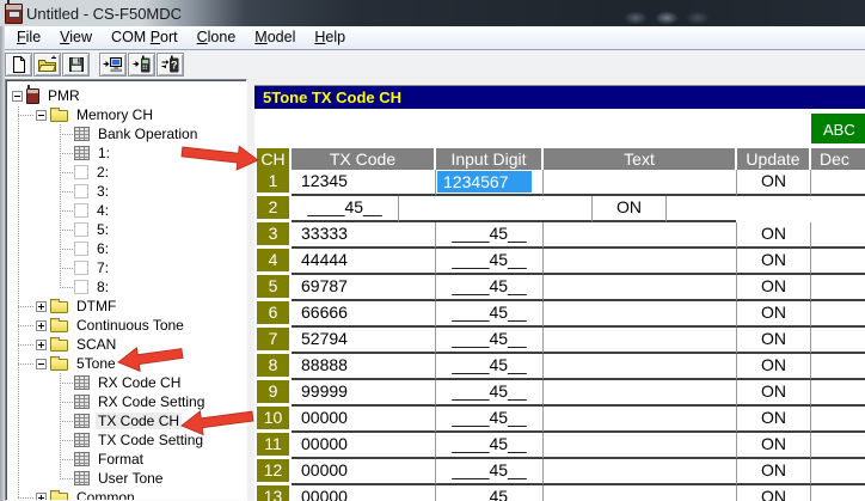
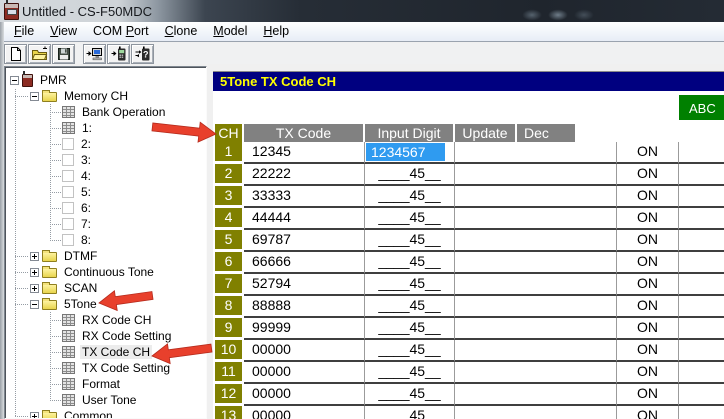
  Untitled - CS-F50MDC
  File
  View
  COM Port
  Clone
  Model
  Help
  ?
  PMR
  Memory CH
  Bank Operation
  1:
  2:
  3:
  4:
  5:
  6:
  7:
  8:
  DTMF
  Continuous Tone
  SCAN
  5Tone
  RX Code CH
  RX Code Setting
  TX Code CH
  TX Code Setting
  Format
  User Tone
  Common
  5Tone TX Code CH
  ABC
  CH
  TX Code
  Input Digit
- Text
  Update
  Dec
  1
  12345
  1234567
  ON
  2
+ 22222
  ____45__
  ON
  3
  33333
  ____45__
  ON
  4
  44444
  ____45__
  ON
  5
  69787
  ____45__
  ON
  6
  66666
  ____45__
  ON
  7
  52794
  ____45__
  ON
  8
  88888
  ____45__
  ON
  9
  99999
  ____45__
  ON
  10
  00000
  ____45__
  ON
  11
  00000
  ____45__
  ON
  12
  00000
  ____45__
  ON
  13
  00000
  ____45__
  ON
